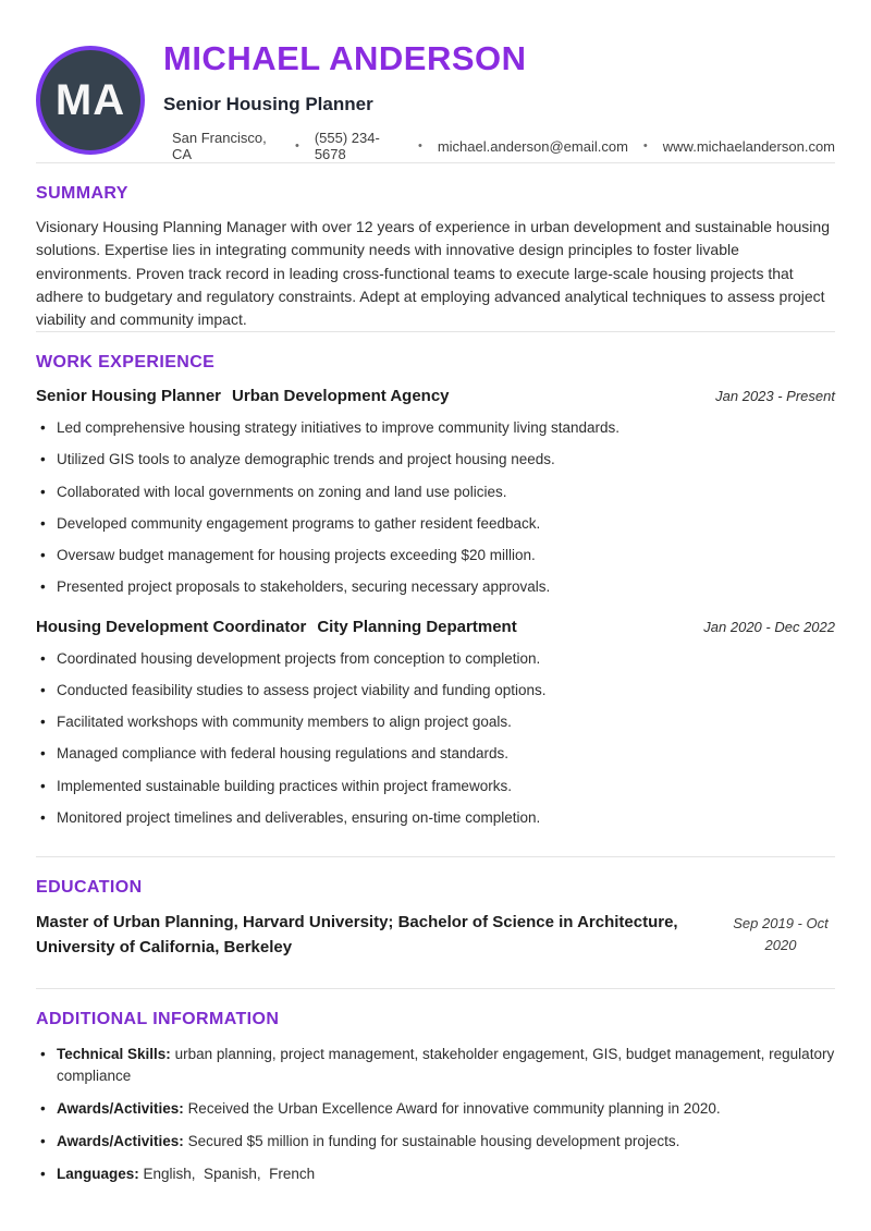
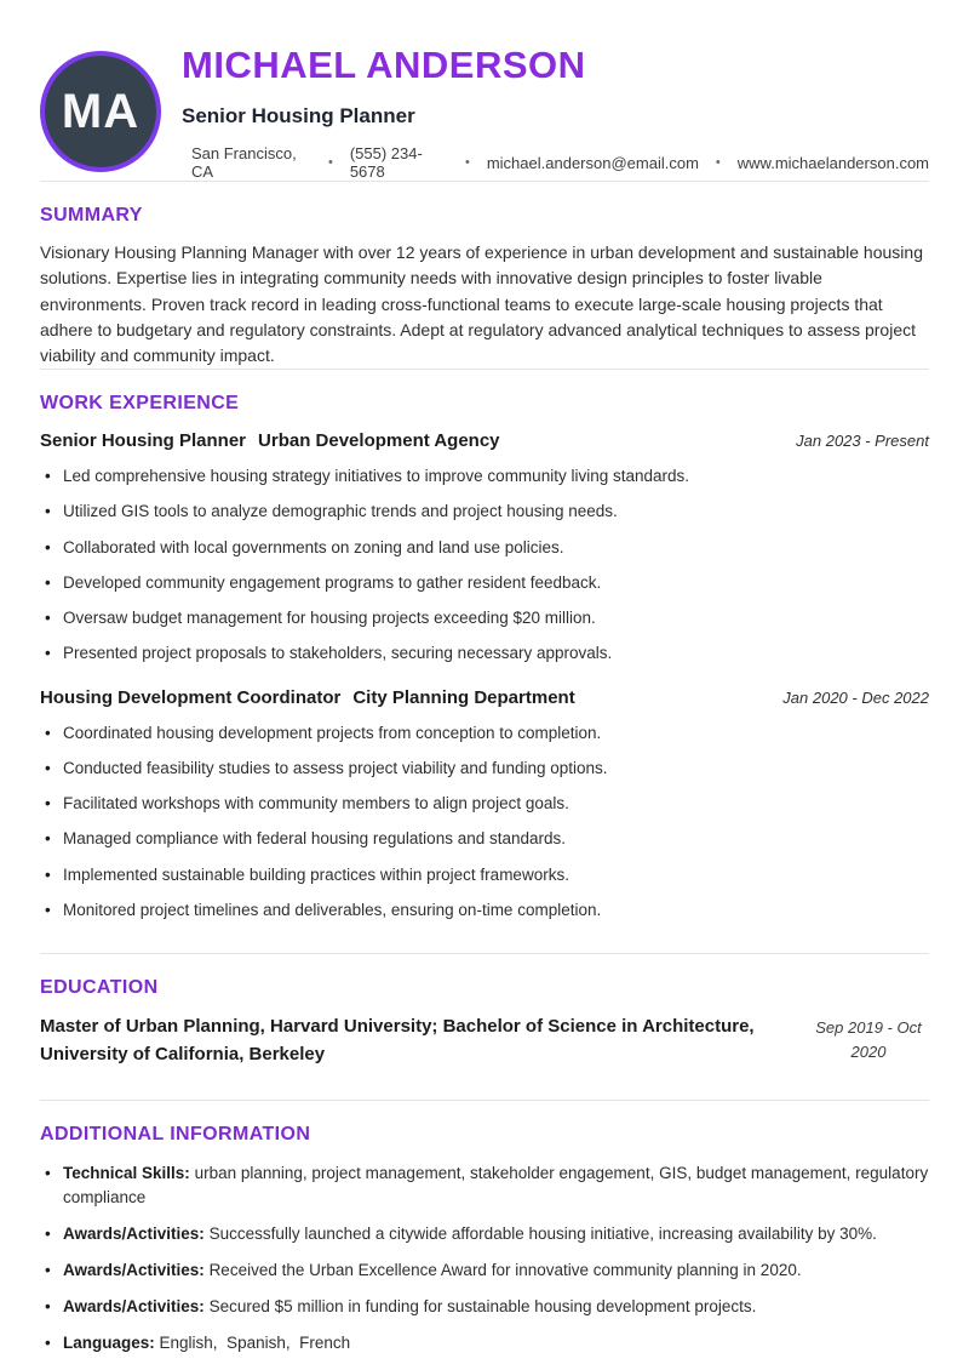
  MA
  MICHAEL ANDERSON
  Senior Housing Planner
  San Francisco, CA
  •
  (555) 234-5678
  •
  michael.anderson@email.com
  •
  www.michaelanderson.com
  SUMMARY
- Visionary Housing Planning Manager with over 12 years of experience in urban development and sustainable housing solutions. Expertise lies in integrating community needs with innovative design principles to foster livable environments. Proven track record in leading cross-functional teams to execute large-scale housing projects that adhere to budgetary and regulatory constraints. Adept at employing advanced analytical techniques to assess project viability and community impact.
+ Visionary Housing Planning Manager with over 12 years of experience in urban development and sustainable housing solutions. Expertise lies in integrating community needs with innovative design principles to foster livable environments. Proven track record in leading cross-functional teams to execute large-scale housing projects that adhere to budgetary and regulatory constraints. Adept at regulatory advanced analytical techniques to assess project viability and community impact.
  WORK EXPERIENCE
  Senior Housing Planner Urban Development Agency
  Jan 2023 - Present
  Led comprehensive housing strategy initiatives to improve community living standards.
  Utilized GIS tools to analyze demographic trends and project housing needs.
  Collaborated with local governments on zoning and land use policies.
  Developed community engagement programs to gather resident feedback.
  Oversaw budget management for housing projects exceeding $20 million.
  Presented project proposals to stakeholders, securing necessary approvals.
  Housing Development Coordinator City Planning Department
  Jan 2020 - Dec 2022
  Coordinated housing development projects from conception to completion.
  Conducted feasibility studies to assess project viability and funding options.
  Facilitated workshops with community members to align project goals.
  Managed compliance with federal housing regulations and standards.
  Implemented sustainable building practices within project frameworks.
  Monitored project timelines and deliverables, ensuring on-time completion.
  EDUCATION
  Master of Urban Planning, Harvard University; Bachelor of Science in Architecture, University of California, Berkeley
  Sep 2019 - Oct 2020
  ADDITIONAL INFORMATION
  Technical Skills: urban planning, project management, stakeholder engagement, GIS, budget management, regulatory compliance
+ Awards/Activities: Successfully launched a citywide affordable housing initiative, increasing availability by 30%.
  Awards/Activities: Received the Urban Excellence Award for innovative community planning in 2020.
  Awards/Activities: Secured $5 million in funding for sustainable housing development projects.
  Languages: English, Spanish, French
